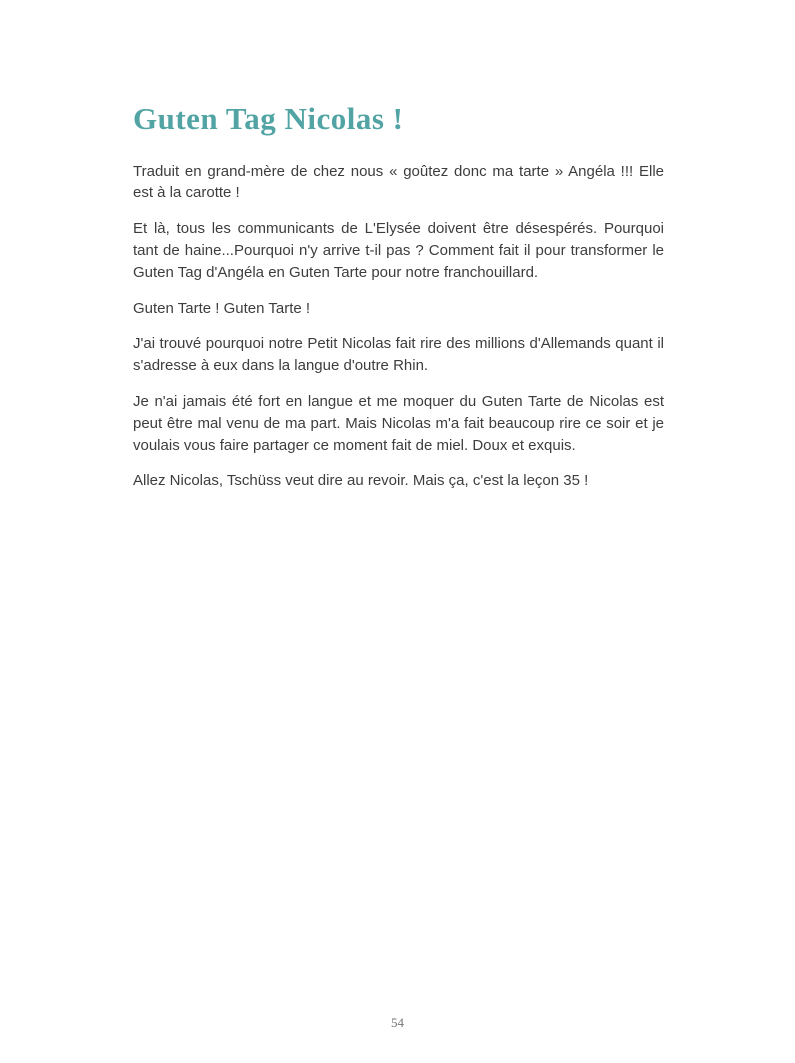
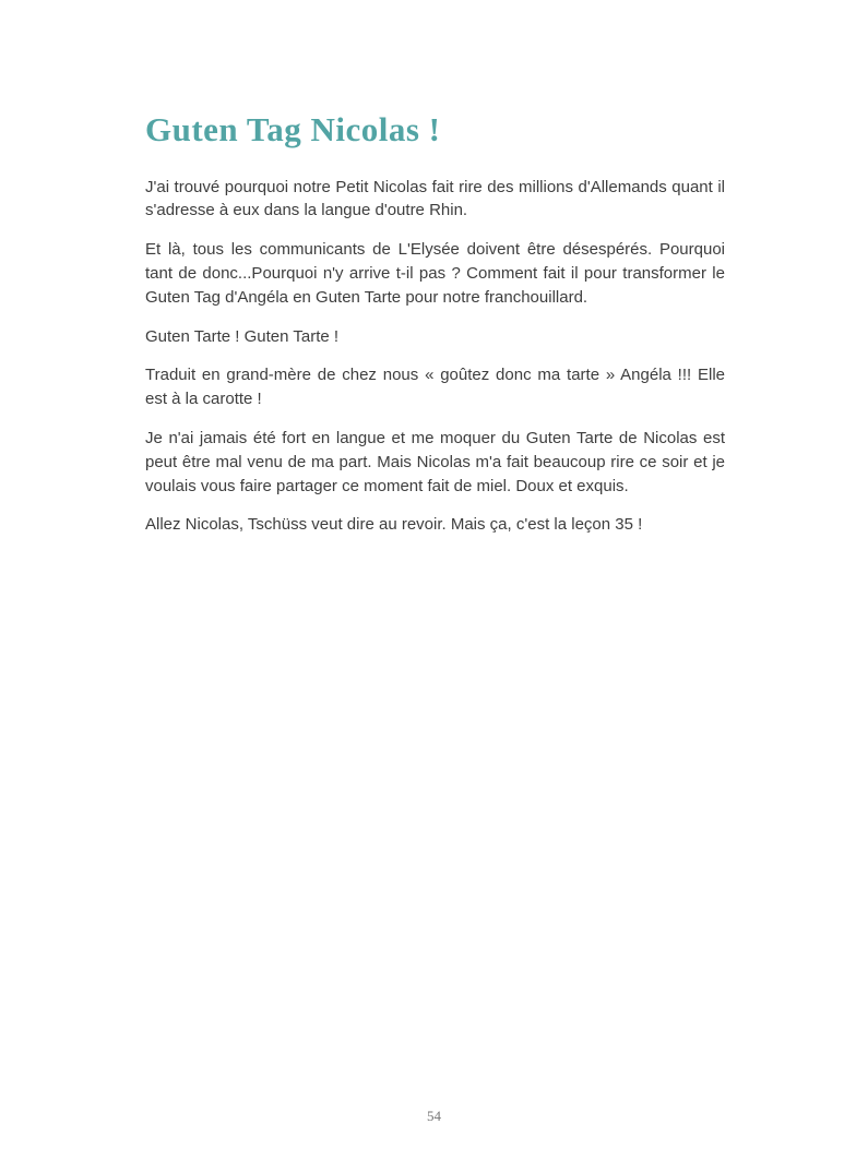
  Guten Tag Nicolas !
- Traduit en grand-mère de chez nous « goûtez donc ma tarte » Angéla !!! Elle est à la carotte !
+ J'ai trouvé pourquoi notre Petit Nicolas fait rire des millions d'Allemands quant il s'adresse à eux dans la langue d'outre Rhin.
- Et là, tous les communicants de L'Elysée doivent être désespérés. Pourquoi tant de haine...Pourquoi n'y arrive t-il pas ? Comment fait il pour transformer le Guten Tag d'Angéla en Guten Tarte pour notre franchouillard.
+ Et là, tous les communicants de L'Elysée doivent être désespérés. Pourquoi tant de donc...Pourquoi n'y arrive t-il pas ? Comment fait il pour transformer le Guten Tag d'Angéla en Guten Tarte pour notre franchouillard.
  Guten Tarte ! Guten Tarte !
- J'ai trouvé pourquoi notre Petit Nicolas fait rire des millions d'Allemands quant il s'adresse à eux dans la langue d'outre Rhin.
+ Traduit en grand-mère de chez nous « goûtez donc ma tarte » Angéla !!! Elle est à la carotte !
  Je n'ai jamais été fort en langue et me moquer du Guten Tarte de Nicolas est peut être mal venu de ma part. Mais Nicolas m'a fait beaucoup rire ce soir et je voulais vous faire partager ce moment fait de miel. Doux et exquis.
  Allez Nicolas, Tschüss veut dire au revoir. Mais ça, c'est la leçon 35 !
  54
